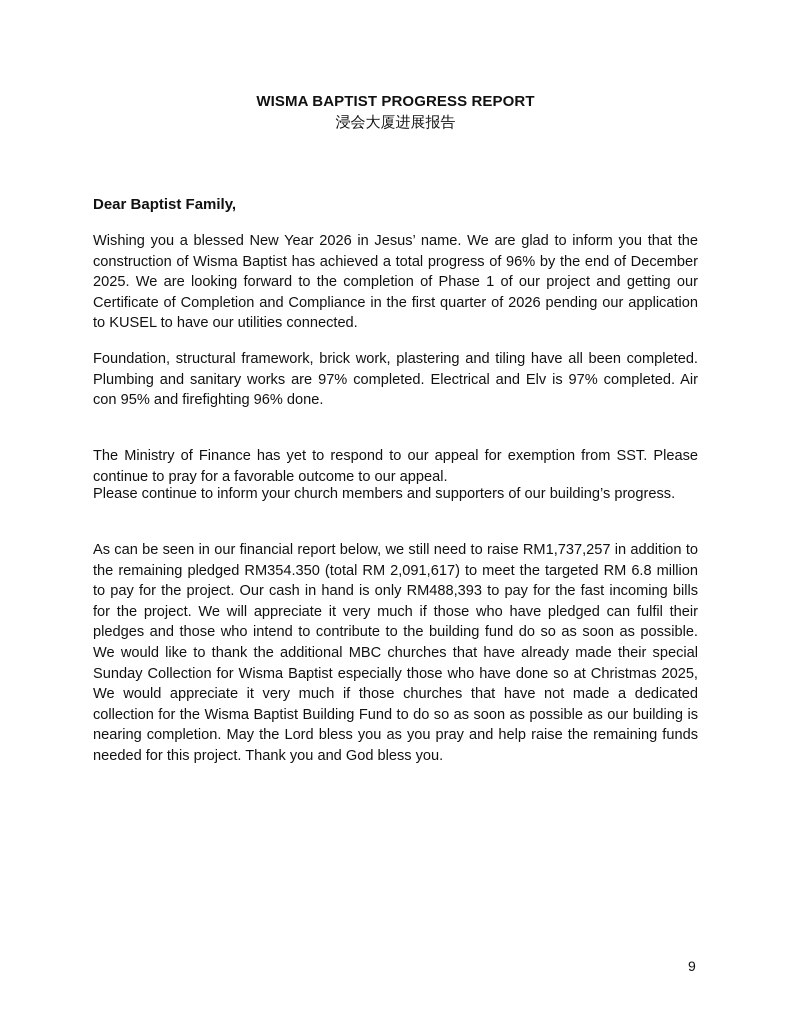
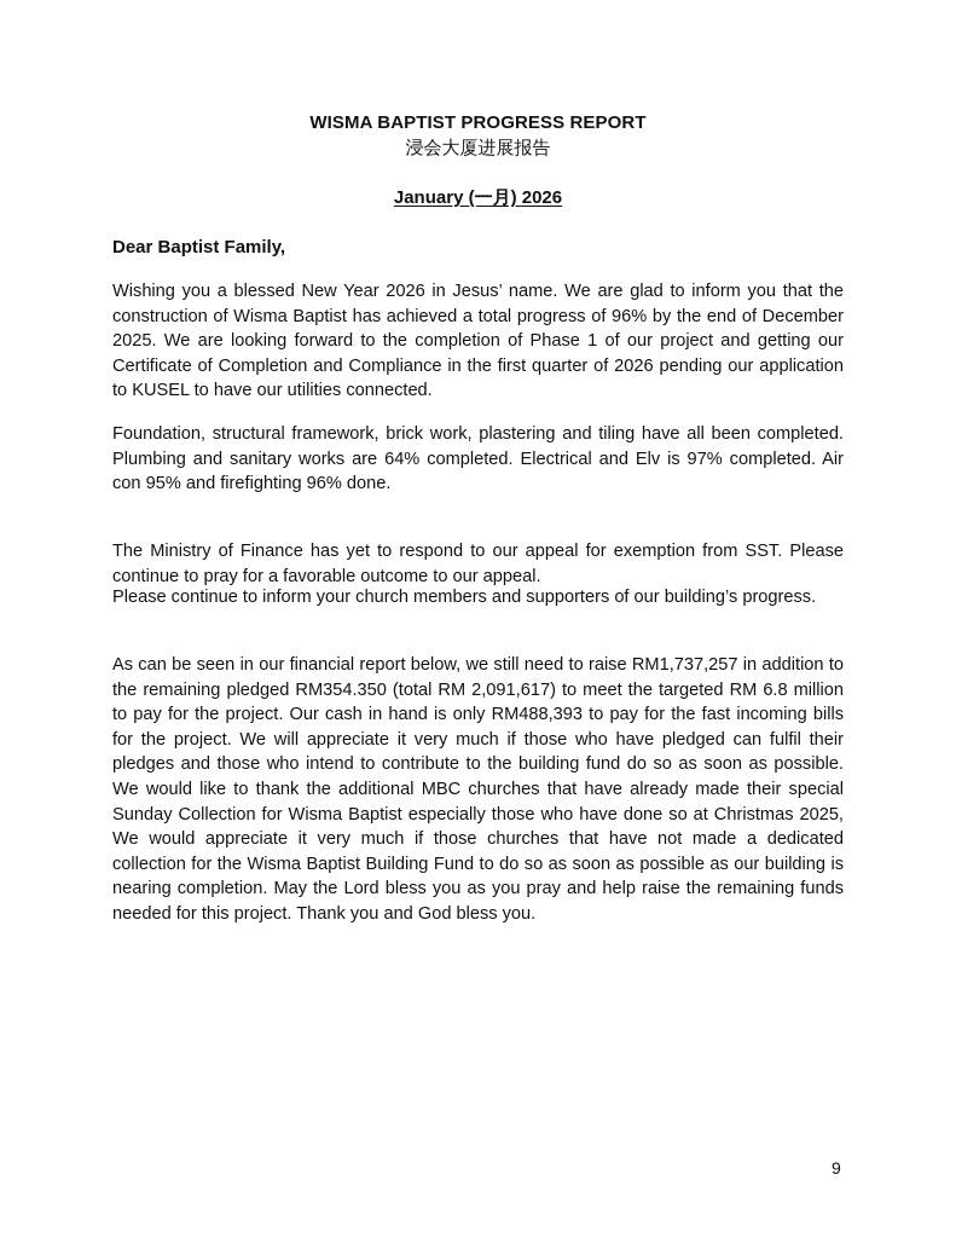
  WISMA BAPTIST PROGRESS REPORT
  浸会大厦进展报告
+ January (一月) 2026
  Dear Baptist Family,
  Wishing you a blessed New Year 2026 in Jesus’ name. We are glad to inform you that the construction of Wisma Baptist has achieved a total progress of 96% by the end of December 2025. We are looking forward to the completion of Phase 1 of our project and getting our Certificate of Completion and Compliance in the first quarter of 2026 pending our application to KUSEL to have our utilities connected.
- Foundation, structural framework, brick work, plastering and tiling have all been completed. Plumbing and sanitary works are 97% completed. Electrical and Elv is 97% completed. Air con 95% and firefighting 96% done.
+ Foundation, structural framework, brick work, plastering and tiling have all been completed. Plumbing and sanitary works are 64% completed. Electrical and Elv is 97% completed. Air con 95% and firefighting 96% done.
  The Ministry of Finance has yet to respond to our appeal for exemption from SST. Please continue to pray for a favorable outcome to our appeal.
  Please continue to inform your church members and supporters of our building’s progress.
  As can be seen in our financial report below, we still need to raise RM1,737,257 in addition to the remaining pledged RM354.350 (total RM 2,091,617) to meet the targeted RM 6.8 million to pay for the project. Our cash in hand is only RM488,393 to pay for the fast incoming bills for the project. We will appreciate it very much if those who have pledged can fulfil their pledges and those who intend to contribute to the building fund do so as soon as possible. We would like to thank the additional MBC churches that have already made their special Sunday Collection for Wisma Baptist especially those who have done so at Christmas 2025, We would appreciate it very much if those churches that have not made a dedicated collection for the Wisma Baptist Building Fund to do so as soon as possible as our building is nearing completion. May the Lord bless you as you pray and help raise the remaining funds needed for this project. Thank you and God bless you.
  9
